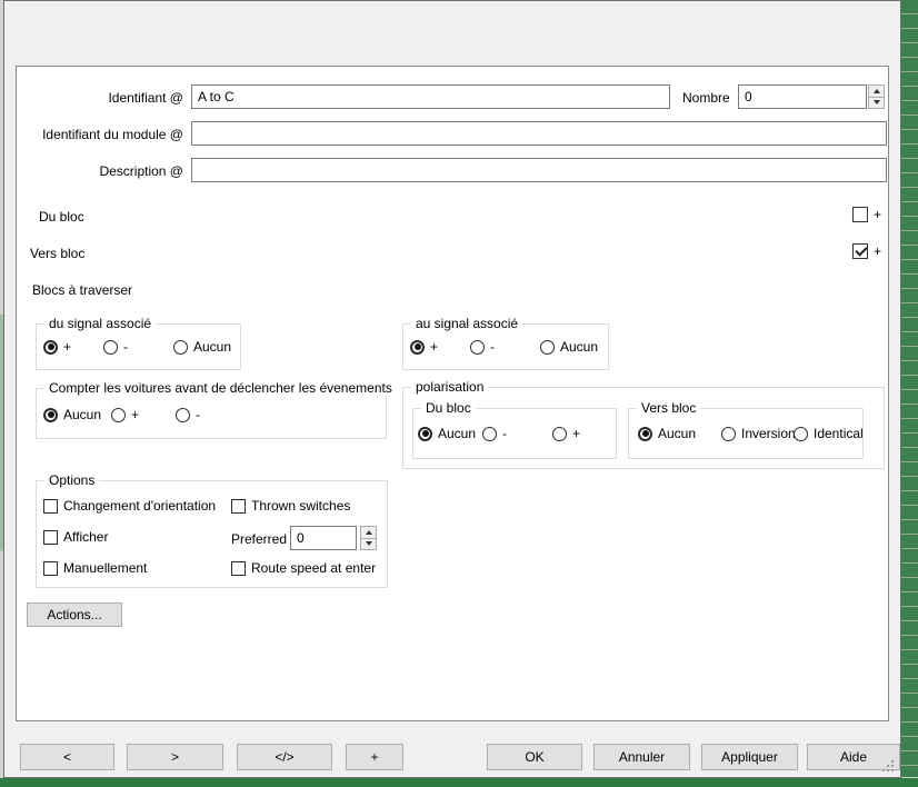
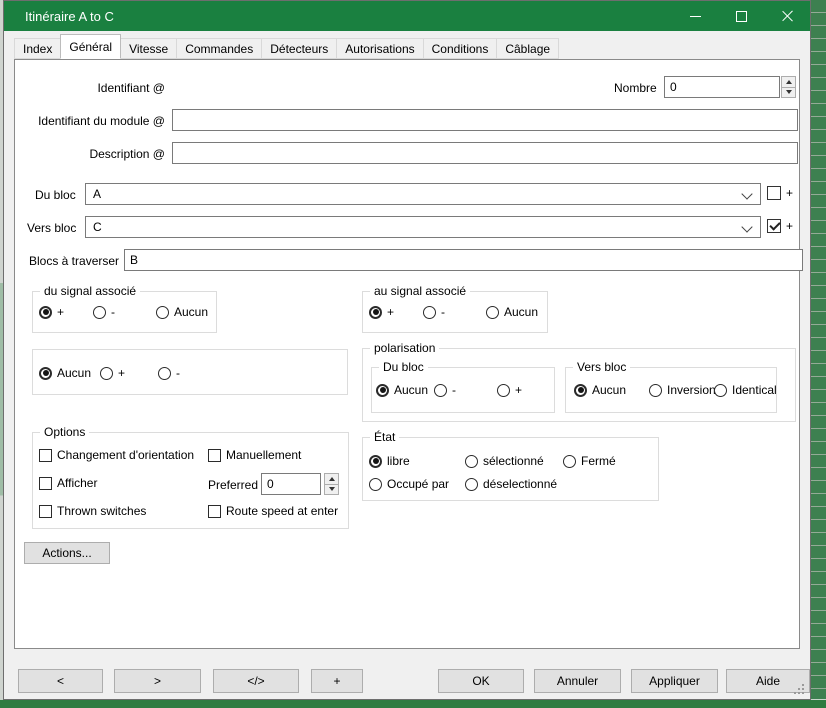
+ Itinéraire A to C
+ Index
+ Général
+ Vitesse
+ Commandes
+ Détecteurs
+ Autorisations
+ Conditions
+ Câblage
  Identifiant @
- A to C
  Nombre
  0
  Identifiant du module @
  Description @
  Du bloc
+ A
  +
  Vers bloc
+ C
  +
  Blocs à traverser
+ B
  du signal associé
  +
  -
  Aucun
  au signal associé
  +
  -
  Aucun
- Compter les voitures avant de déclencher les évenements
  Aucun
  +
  -
  polarisation
  Du bloc
  Aucun
  -
  +
  Vers bloc
  Aucun
  Inversion
  Identical
  Options
  Changement d'orientation
- Thrown switches
+ Manuellement
  Afficher
  Preferred
  0
- Manuellement
+ Thrown switches
  Route speed at enter
+ État
+ libre
+ sélectionné
+ Fermé
+ Occupé par
+ déselectionné
  Actions...
  <
  >
  </>
  +
  OK
  Annuler
  Appliquer
  Aide
